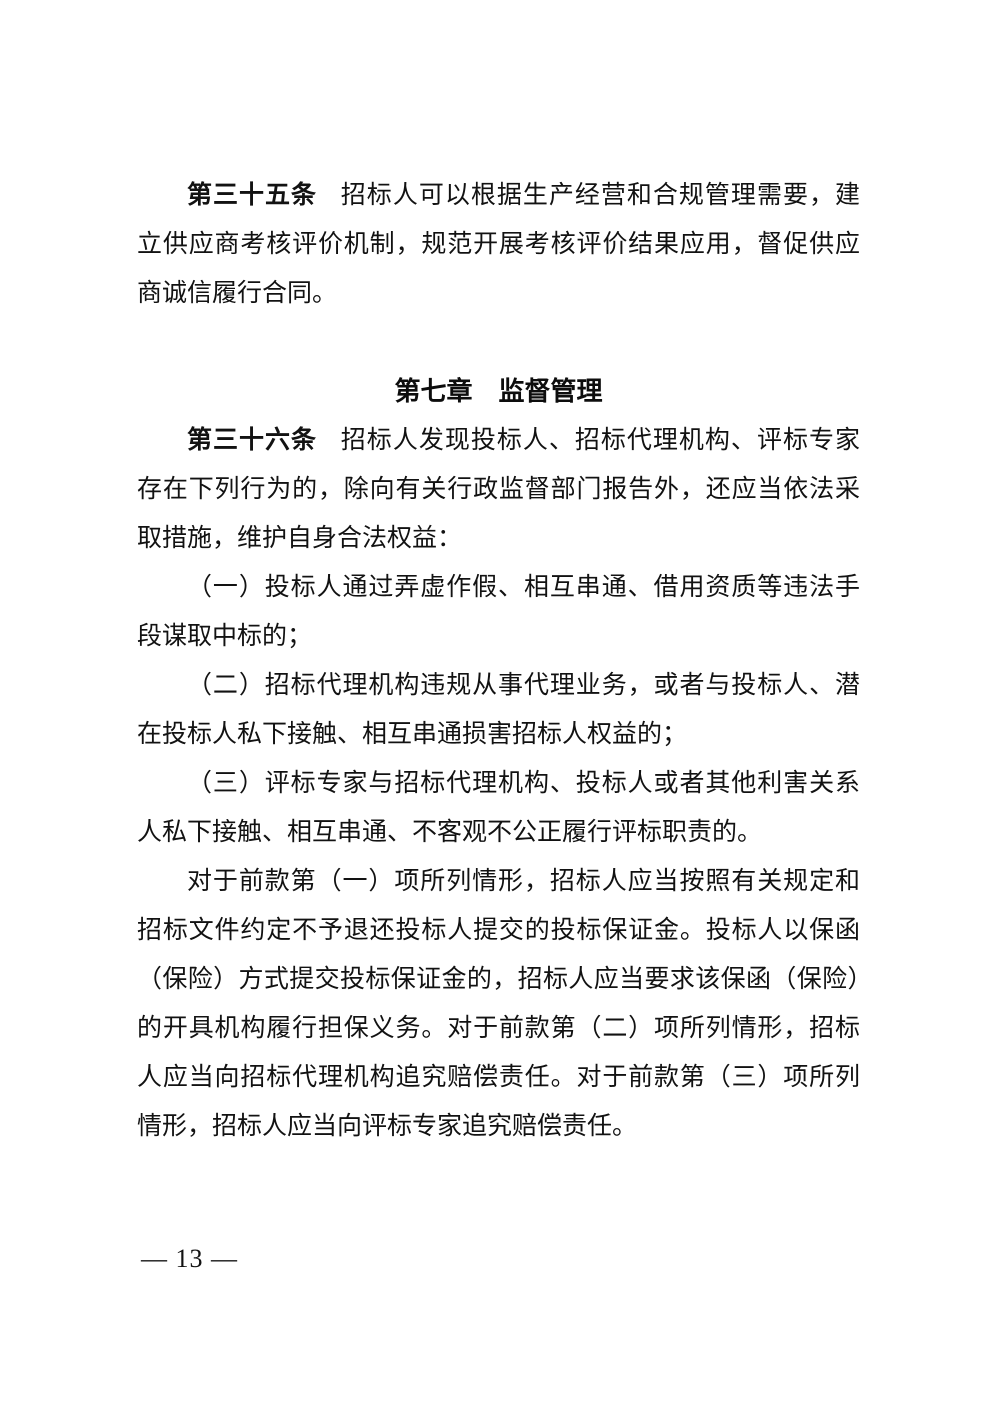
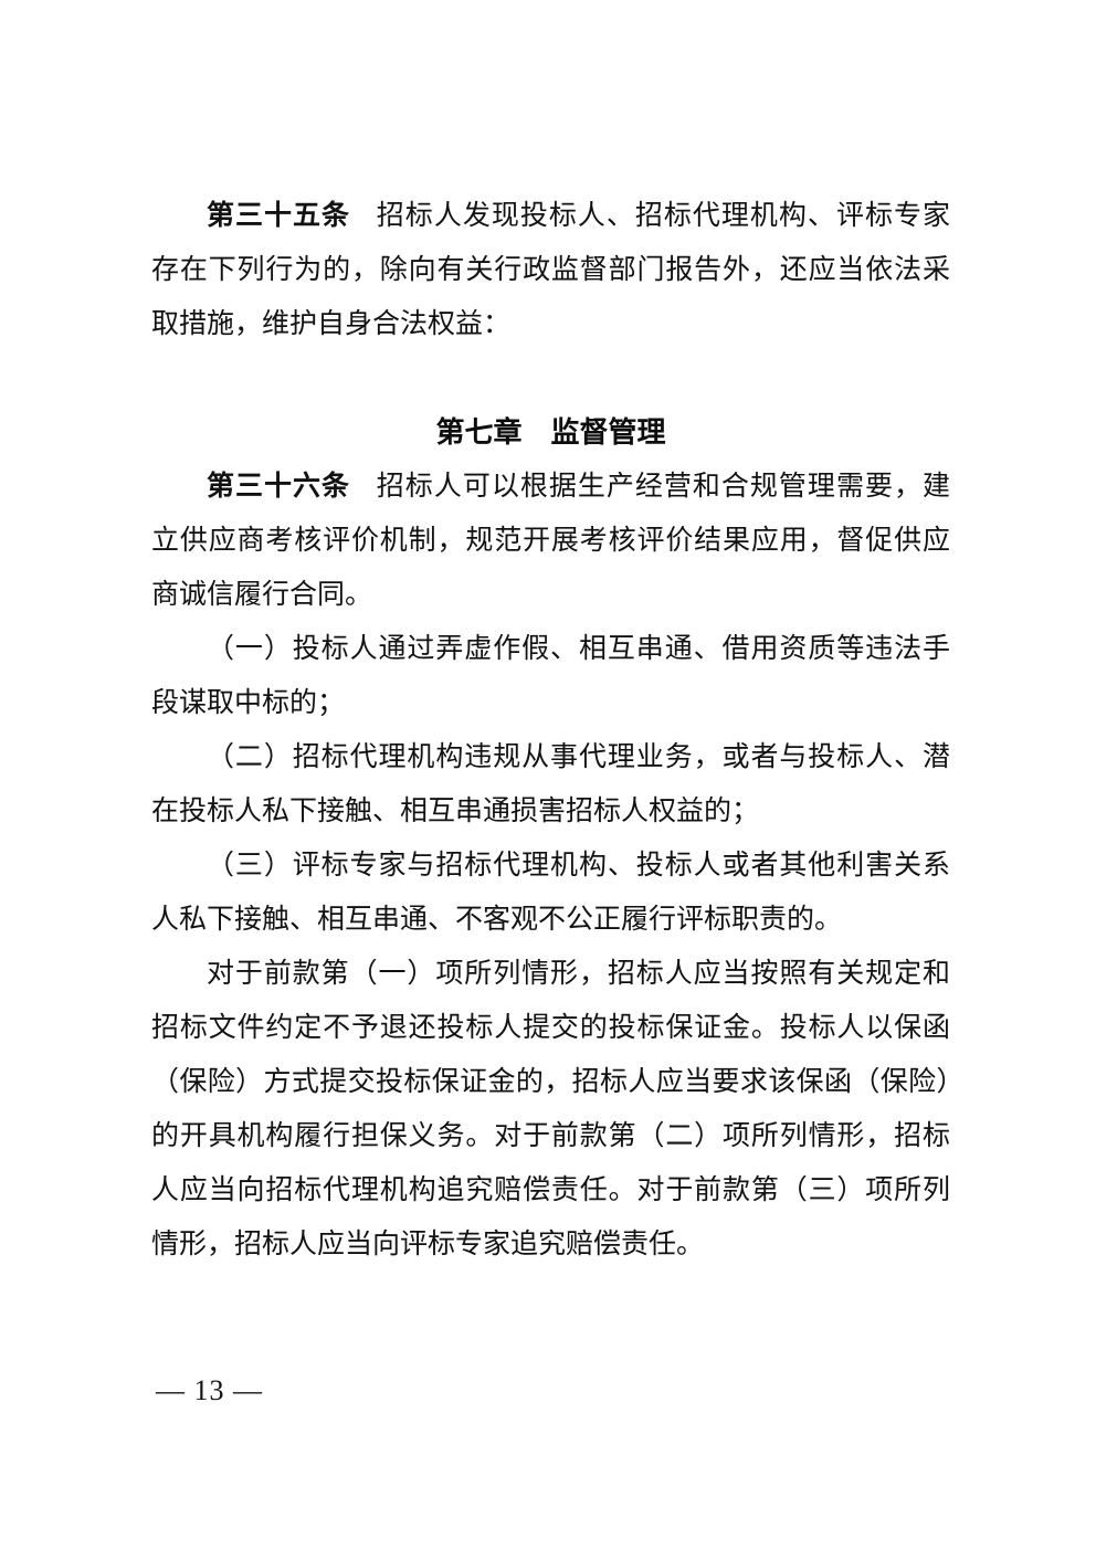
- 第三十五条 招标人可以根据生产经营和合规管理需要，建立供应商考核评价机制，规范开展考核评价结果应用，督促供应商诚信履行合同。
+ 第三十五条 招标人发现投标人、招标代理机构、评标专家存在下列行为的，除向有关行政监督部门报告外，还应当依法采取措施，维护自身合法权益：
  第七章 监督管理
- 第三十六条 招标人发现投标人、招标代理机构、评标专家存在下列行为的，除向有关行政监督部门报告外，还应当依法采取措施，维护自身合法权益：
+ 第三十六条 招标人可以根据生产经营和合规管理需要，建立供应商考核评价机制，规范开展考核评价结果应用，督促供应商诚信履行合同。
  （一）投标人通过弄虚作假、相互串通、借用资质等违法手段谋取中标的；
  （二）招标代理机构违规从事代理业务，或者与投标人、潜在投标人私下接触、相互串通损害招标人权益的；
  （三）评标专家与招标代理机构、投标人或者其他利害关系人私下接触、相互串通、不客观不公正履行评标职责的。
  对于前款第（一）项所列情形，招标人应当按照有关规定和招标文件约定不予退还投标人提交的投标保证金。投标人以保函（保险）方式提交投标保证金的，招标人应当要求该保函（保险）的开具机构履行担保义务。对于前款第（二）项所列情形，招标人应当向招标代理机构追究赔偿责任。对于前款第（三）项所列情形，招标人应当向评标专家追究赔偿责任。
  — 13 —
